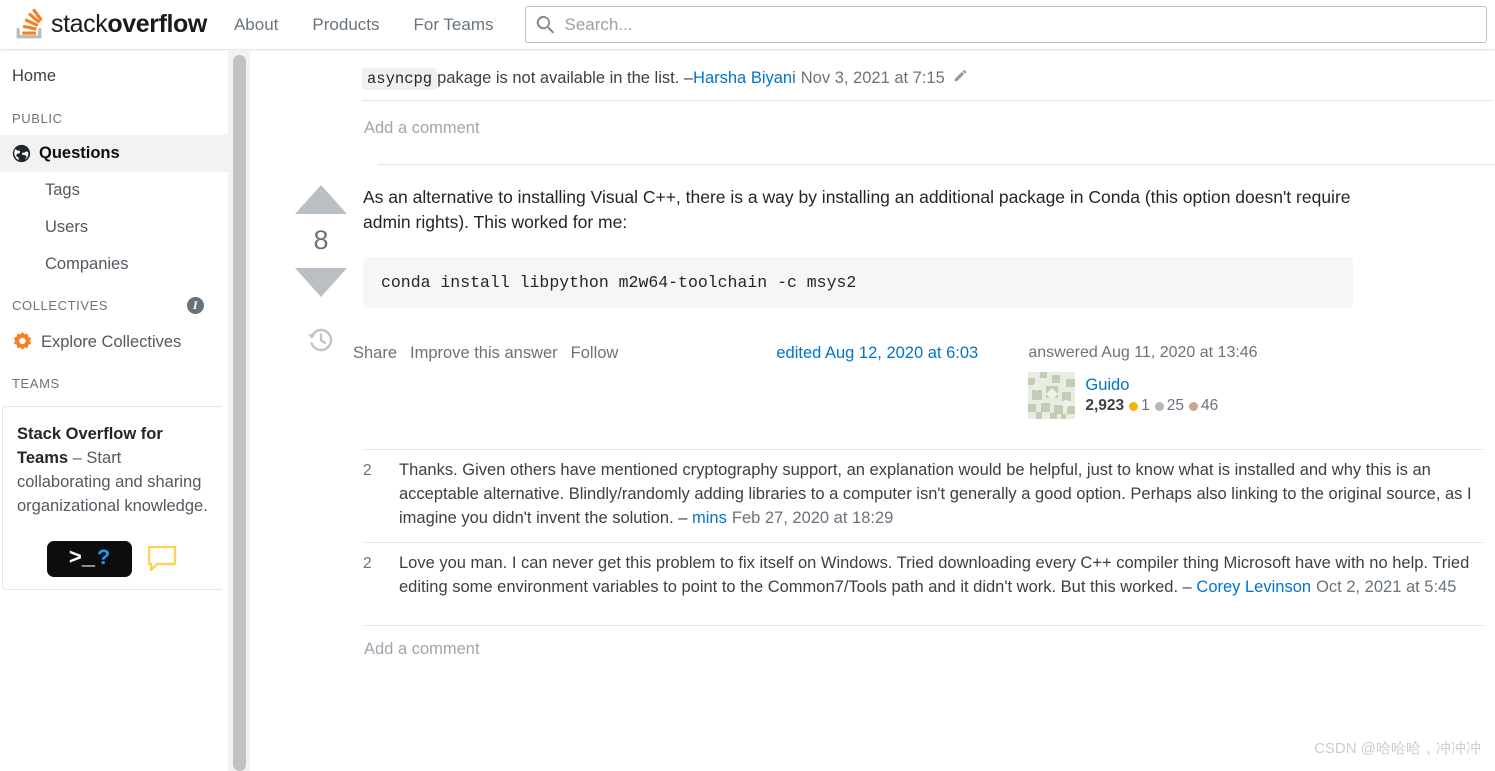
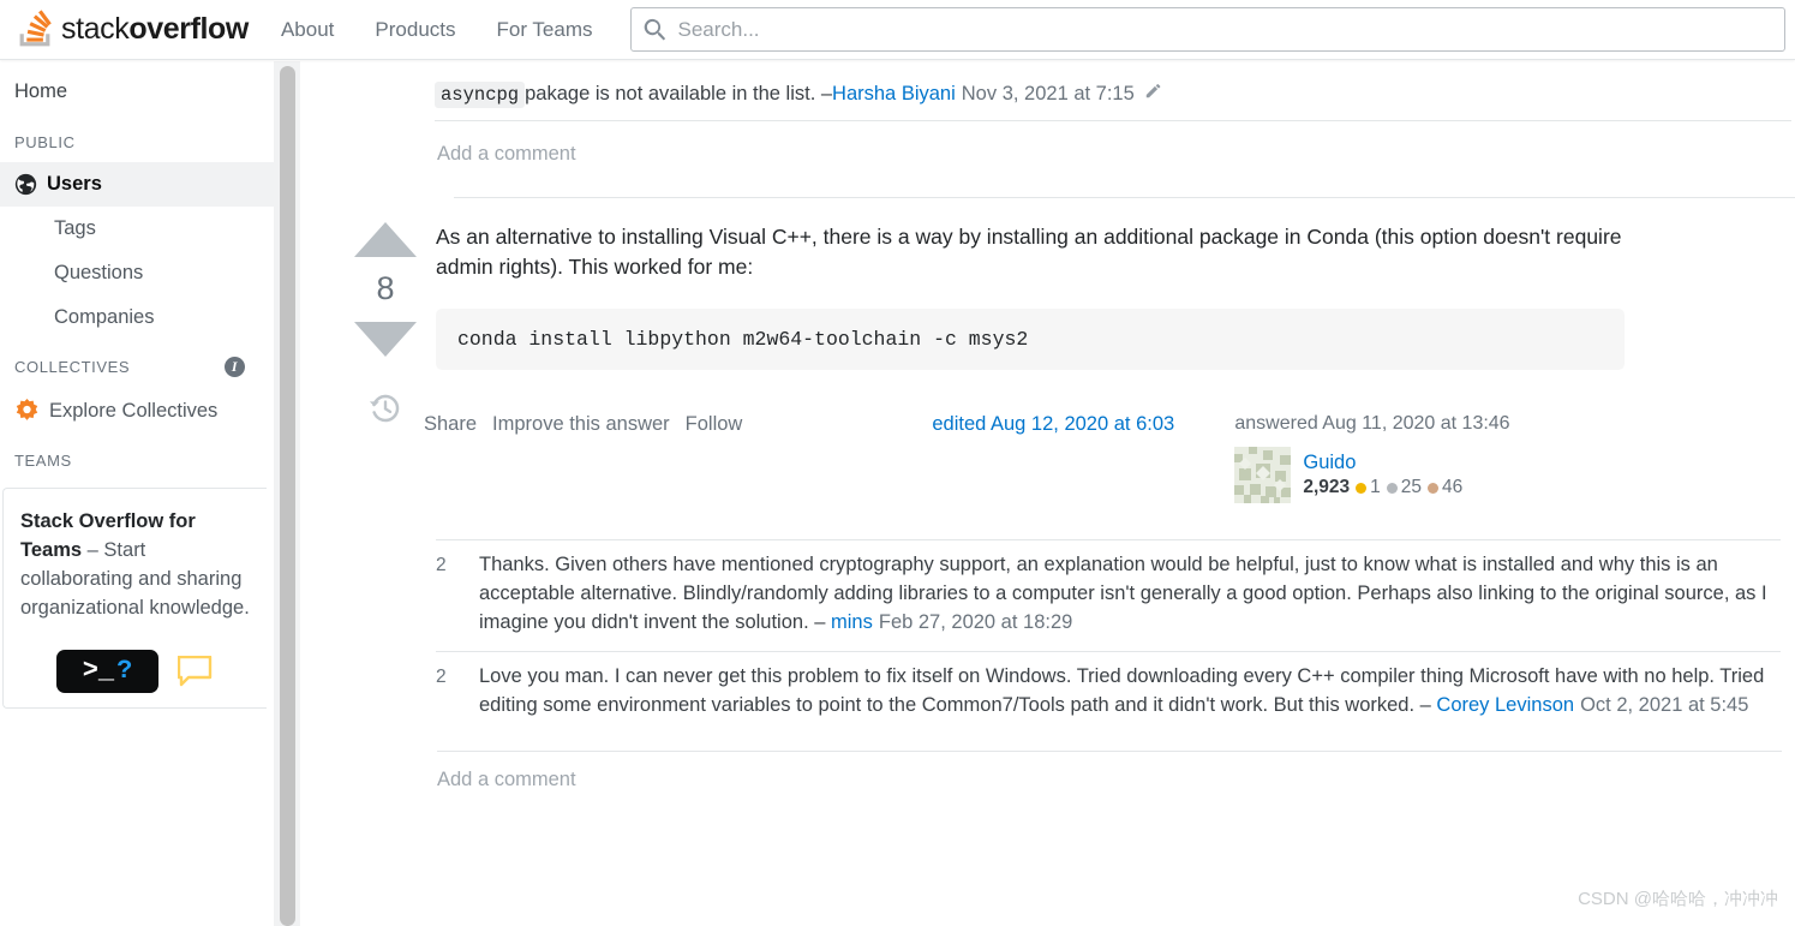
  stackoverflow
  About
  Products
  For Teams
  Search...
  Home
  PUBLIC
- Questions
+ Users
  Tags
- Users
+ Questions
  Companies
  COLLECTIVES
  I
  Explore Collectives
  TEAMS
  Stack Overflow for Teams – Start collaborating and sharing organizational knowledge.
  >_
  ?
  asyncpg
  pakage is not available in the list. –
  Harsha Biyani
  Nov 3, 2021 at 7:15
  Add a comment
  8
  As an alternative to installing Visual C++, there is a way by installing an additional package in Conda (this option doesn't require admin rights). This worked for me:
  conda install libpython m2w64-toolchain -c msys2
  Share
  Improve this answer
  Follow
  edited Aug 12, 2020 at 6:03
  answered Aug 11, 2020 at 13:46
  Guido
  2,923
  1
  25
  46
  2
  Thanks. Given others have mentioned cryptography support, an explanation would be helpful, just to know what is installed and why this is an acceptable alternative. Blindly/randomly adding libraries to a computer isn't generally a good option. Perhaps also linking to the original source, as I imagine you didn't invent the solution. – mins Feb 27, 2020 at 18:29
  2
  Love you man. I can never get this problem to fix itself on Windows. Tried downloading every C++ compiler thing Microsoft have with no help. Tried editing some environment variables to point to the Common7/Tools path and it didn't work. But this worked. – Corey Levinson Oct 2, 2021 at 5:45
  Add a comment
  CSDN @哈哈哈，冲冲冲
